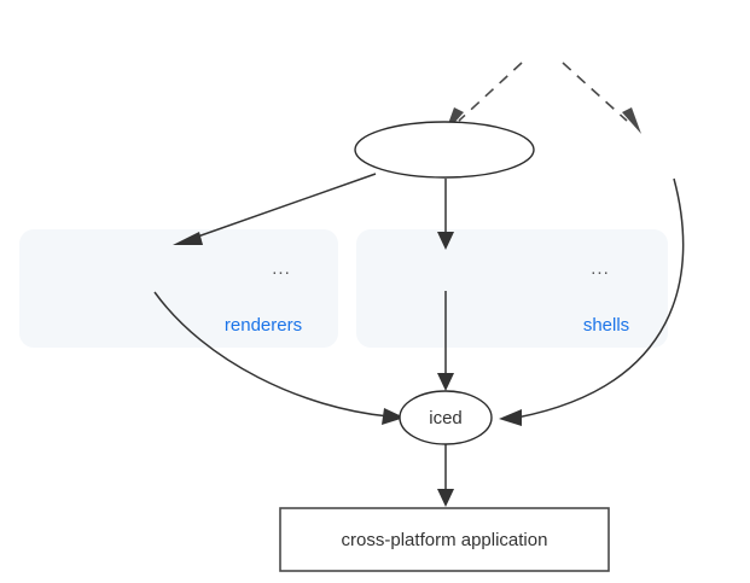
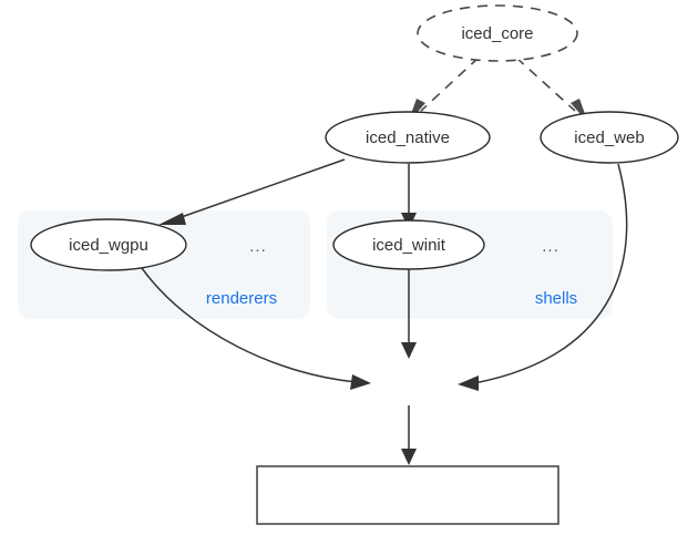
+ iced_core
+ iced_native
+ iced_web
+ iced_wgpu
  ...
  renderers
+ iced_winit
  ...
  shells
- iced
- cross-platform application
